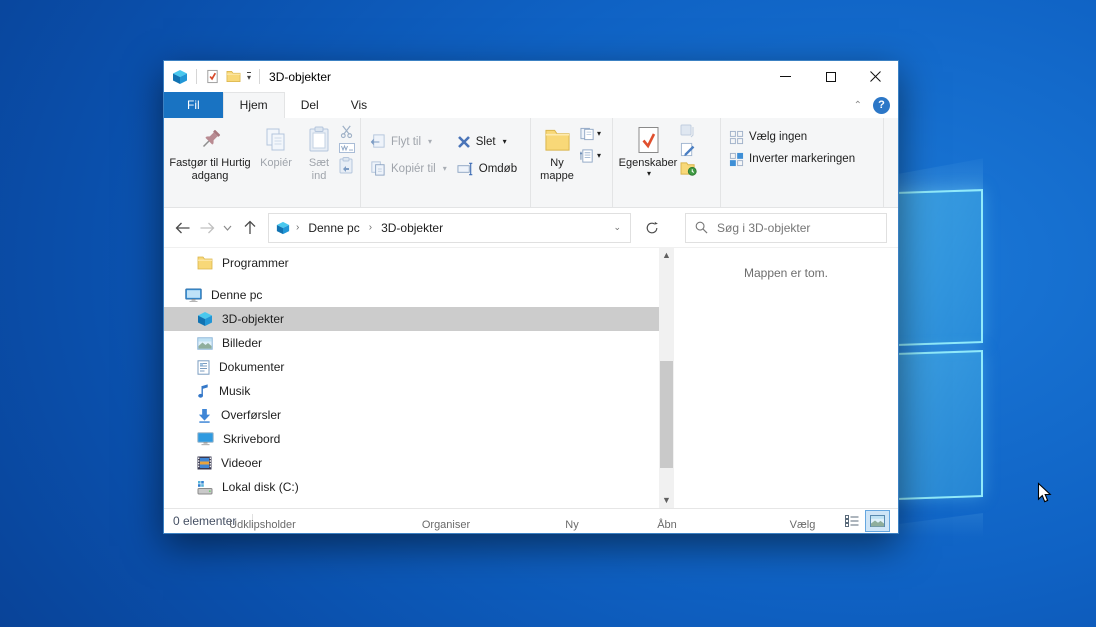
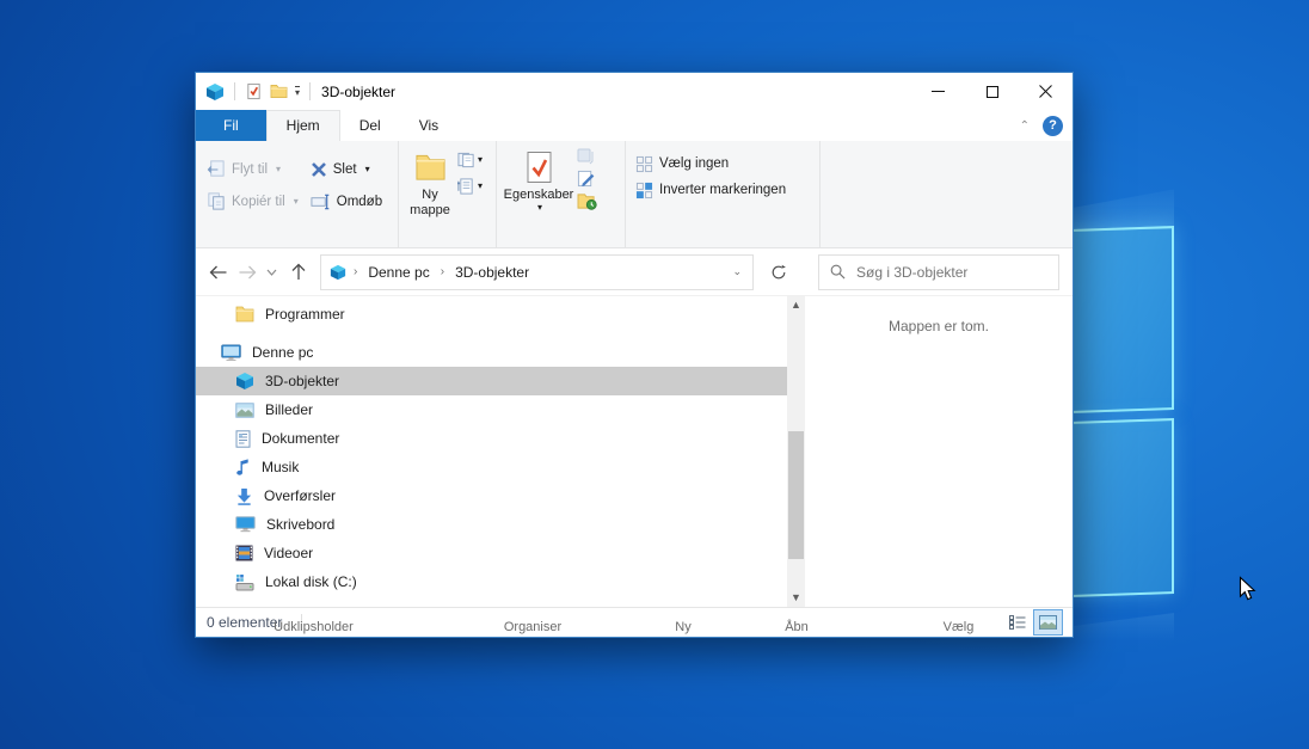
  ▾
  3D-objekter
  Fil
  Hjem
  Del
  Vis
  ⌃
- Fastgør til Hurtig adgang
- Kopiér
- Sæt ind
  Flyt til
  Kopiér til
  Slet
  Omdøb
  Ny mappe
  Egenskaber
  Vælg ingen
  Inverter markeringen
  Udklipsholder
  Organiser
  Ny
  Åbn
  Vælg
  ›
  Denne pc
  ›
  3D-objekter
  Søg i 3D-objekter
  Programmer
  Denne pc
  3D-objekter
  Billeder
  Dokumenter
  Musik
  Overførsler
  Skrivebord
  Videoer
  Lokal disk (C:)
  ▲
  ▼
  Mappen er tom.
  0 elementer
